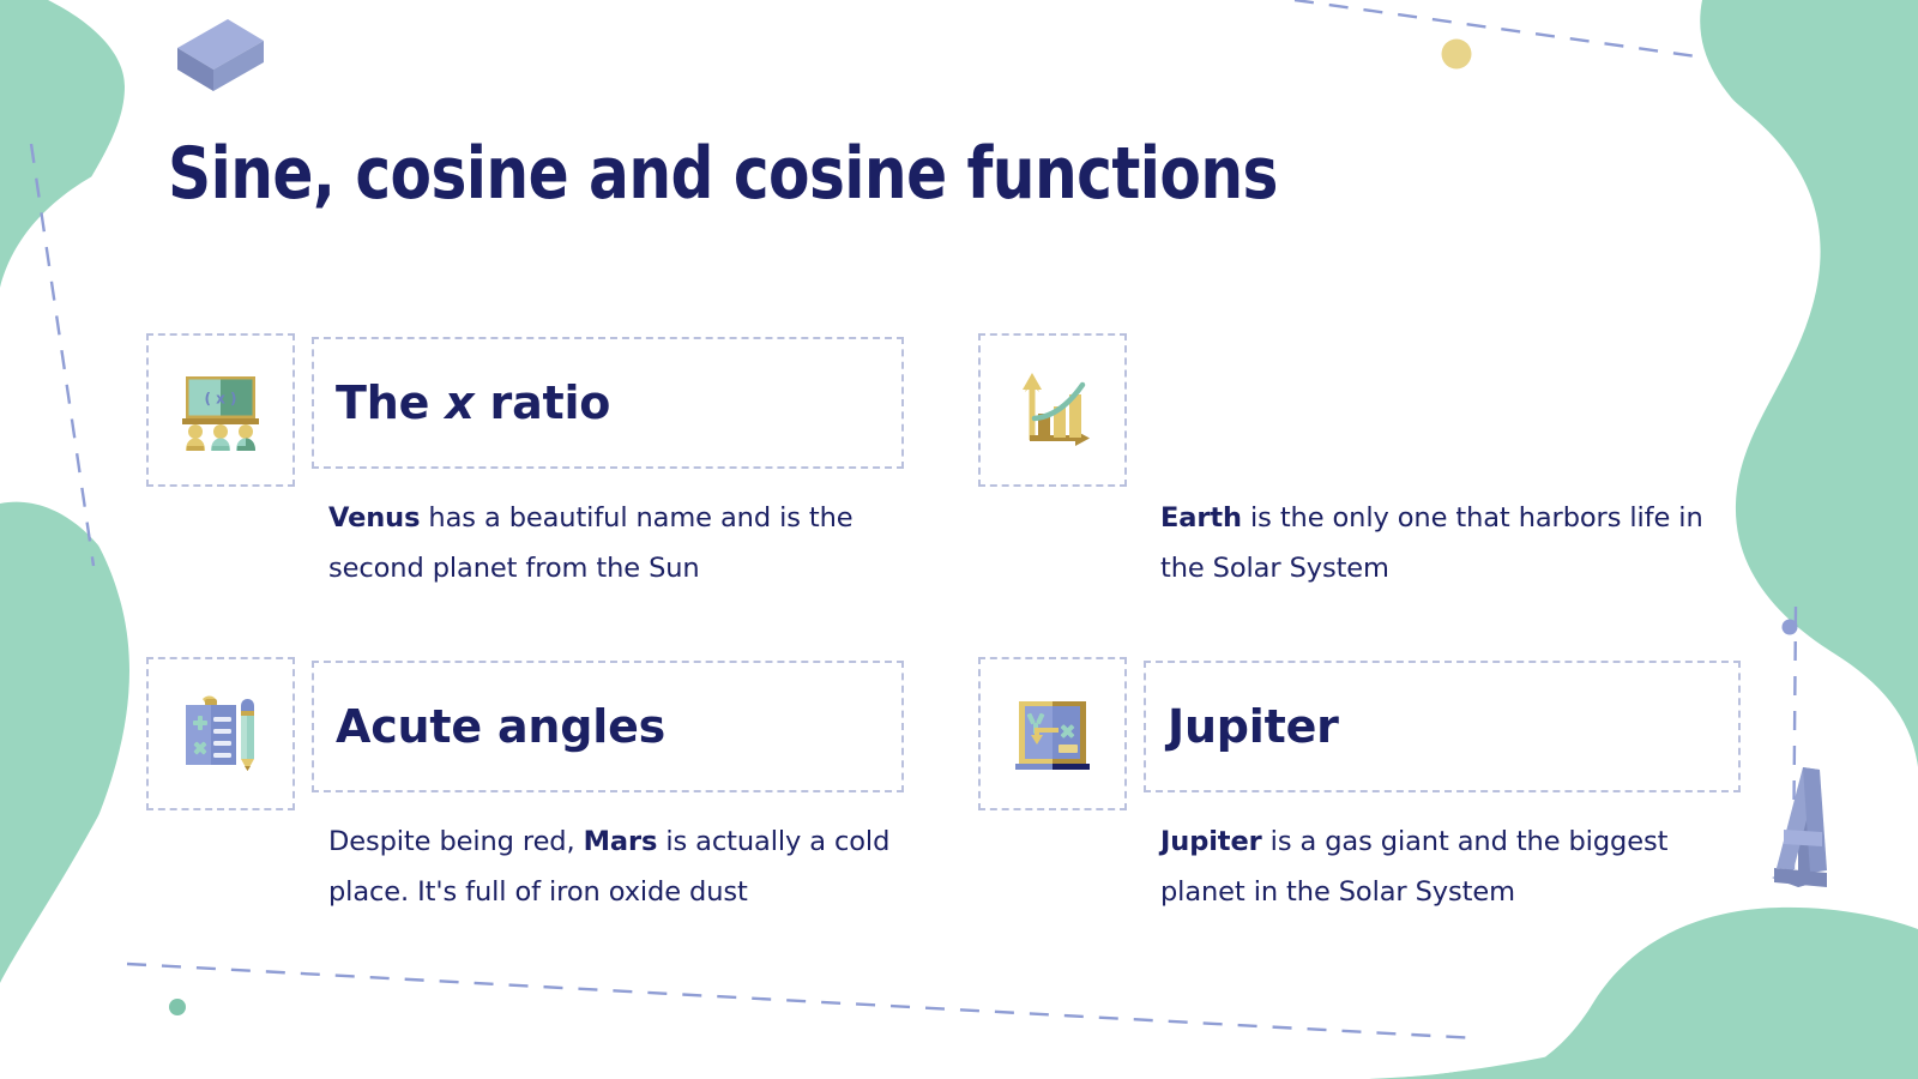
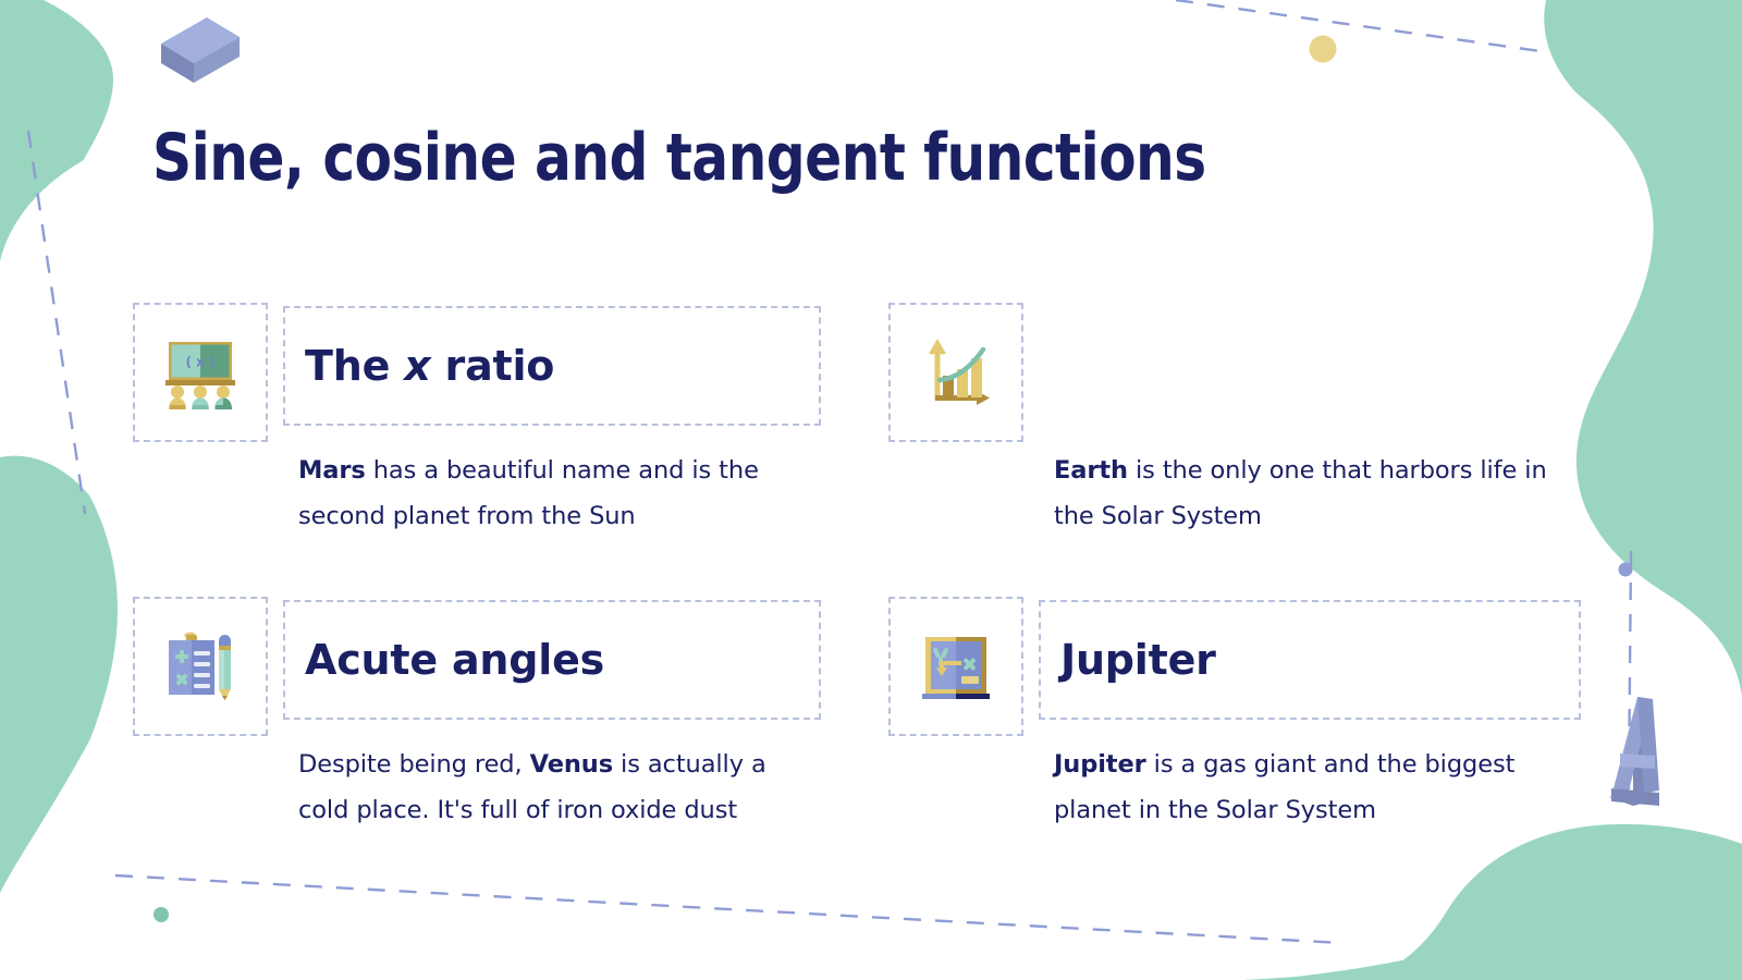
- Sine, cosine and cosine functions
+ Sine, cosine and tangent functions
  ( x )
  The x ratio
- Venus has a beautiful name and is the second planet from the Sun
+ Mars has a beautiful name and is the second planet from the Sun
  Earth is the only one that harbors life in the Solar System
  Acute angles
- Despite being red, Mars is actually a cold place. It's full of iron oxide dust
+ Despite being red, Venus is actually a cold place. It's full of iron oxide dust
  Jupiter
  Jupiter is a gas giant and the biggest planet in the Solar System
